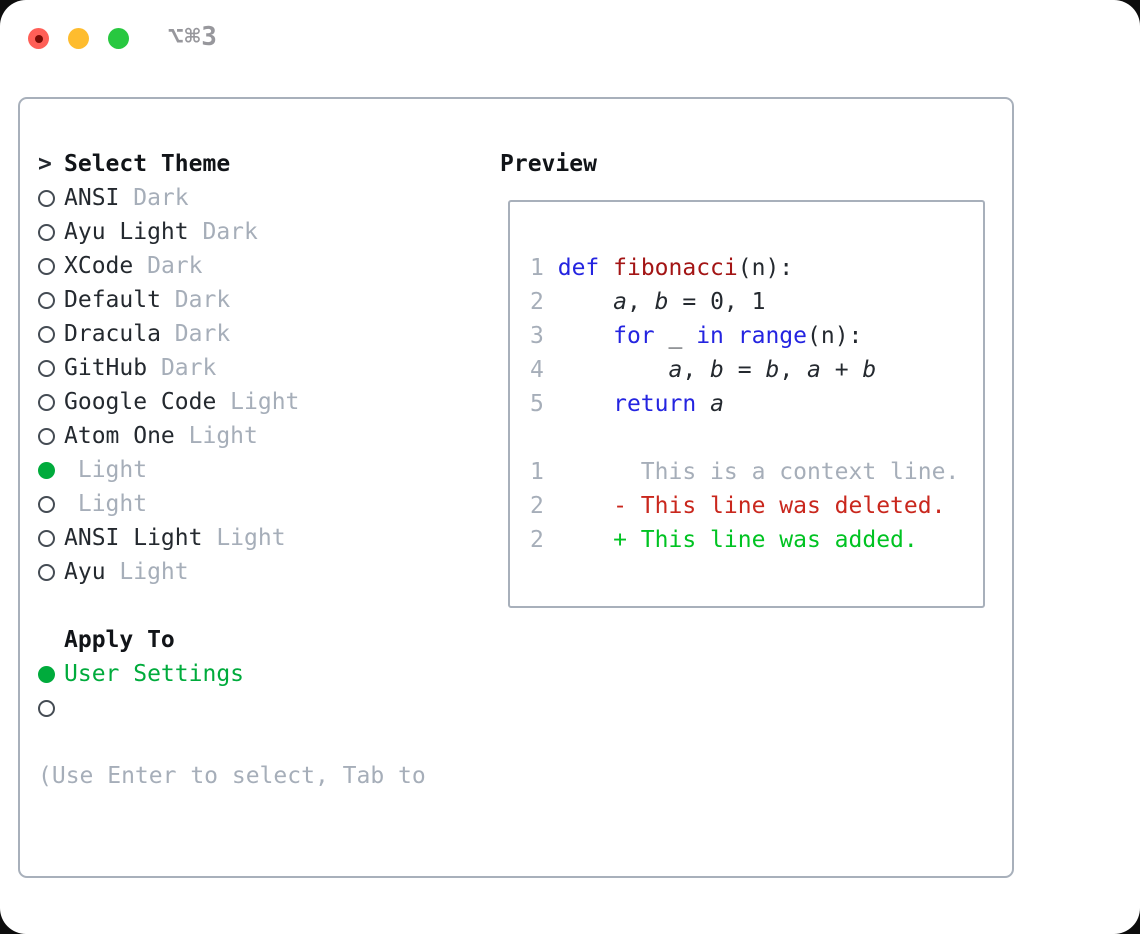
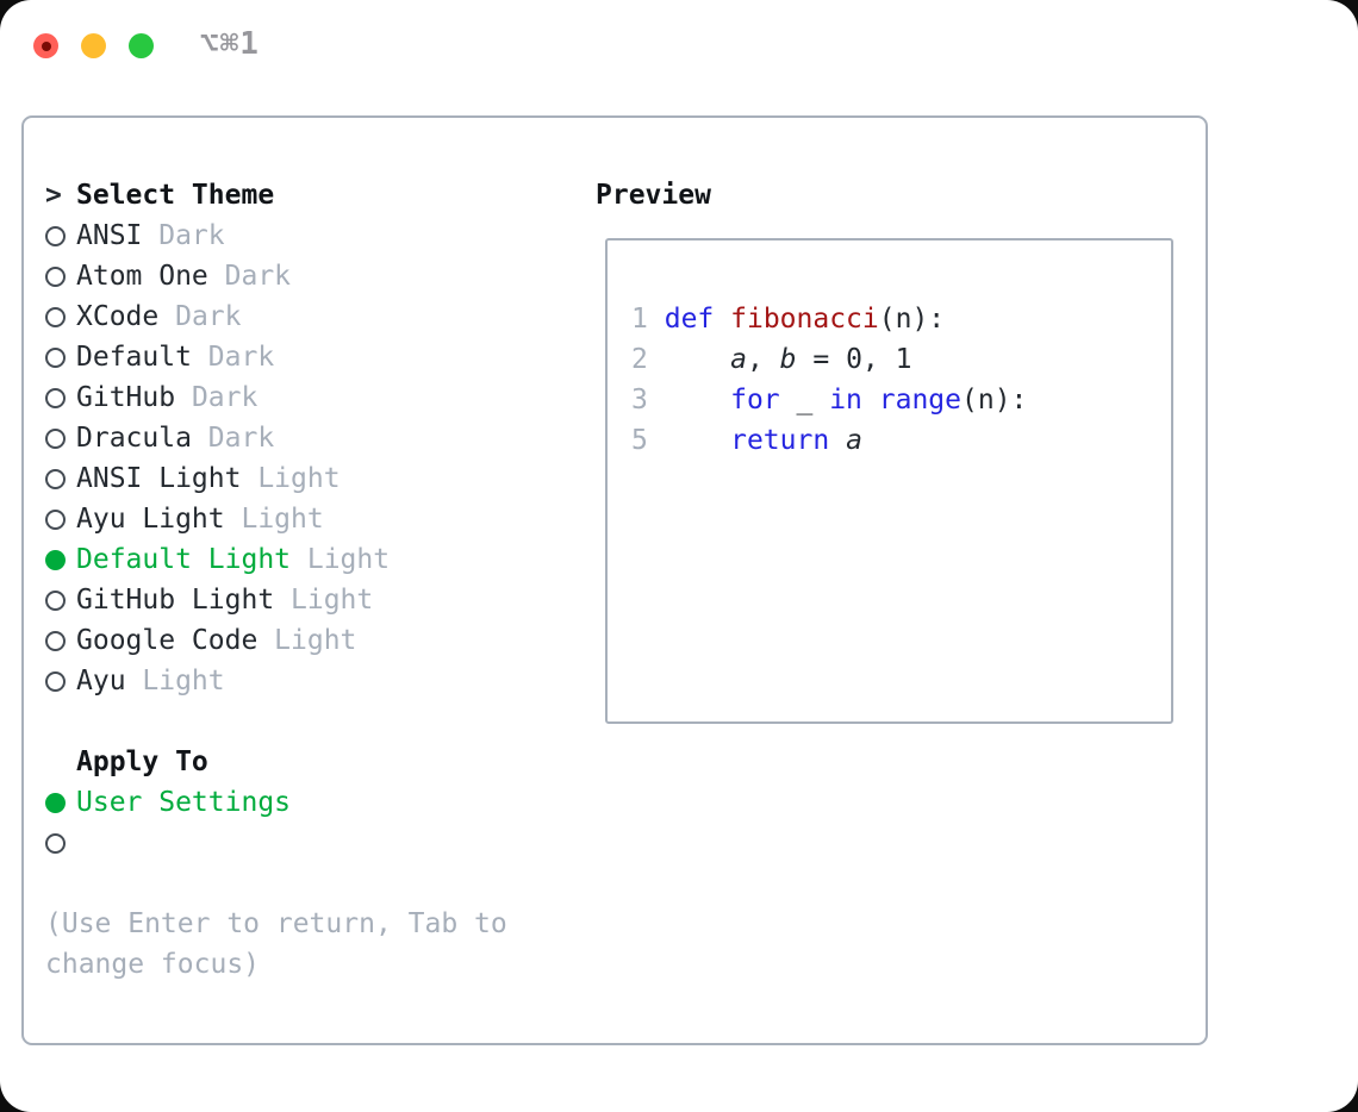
- ⌥⌘3
+ ⌥⌘1
  >
  Select Theme
  ANSI
  Dark
- Ayu Light
+ Atom One
  Dark
  XCode
  Dark
  Default
  Dark
- Dracula
+ GitHub
  Dark
- GitHub
+ Dracula
  Dark
- Google Code
+ ANSI Light
  Light
- Atom One
+ Ayu Light
  Light
+ Default Light
  Light
+ GitHub Light
  Light
- ANSI Light
+ Google Code
  Light
  Ayu
  Light
  Apply To
  User Settings
- (Use Enter to select, Tab to
+ (Use Enter to return, Tab to
+ change focus)
  Preview
  1 def fibonacci(n):
  2 a, b = 0, 1
  3 for _ in range(n):
- 4 a, b = b, a + b
  5 return a
- 1 This is a context line.
- 2 - This line was deleted.
- 2 + This line was added.
